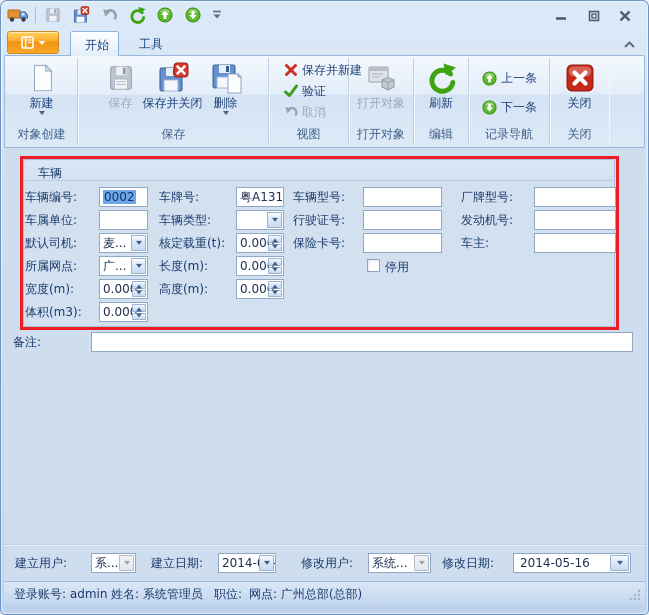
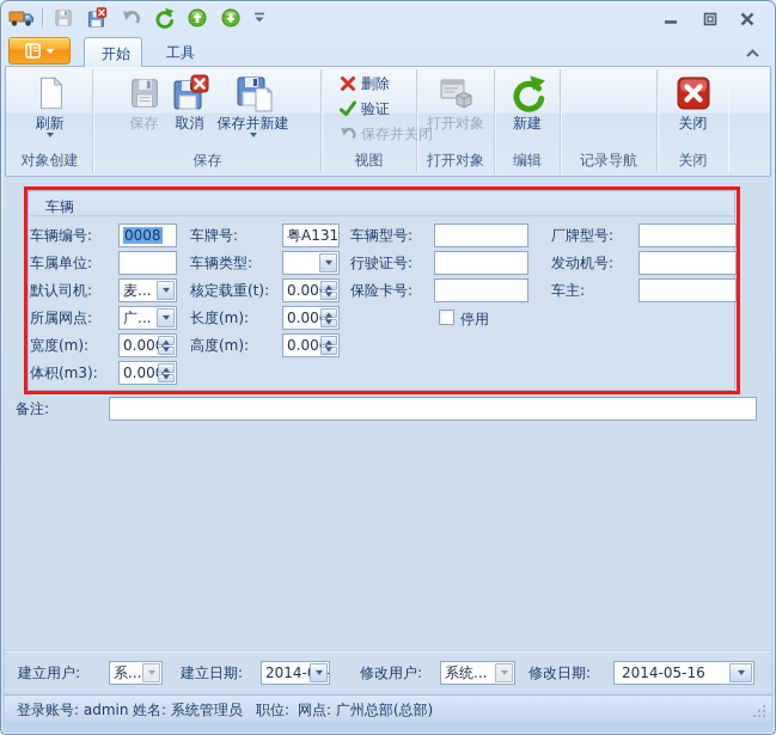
  开始
  工具
- 新建
+ 刷新
  对象创建
  保存
- 保存并关闭
+ 取消
- 删除
+ 保存并新建
  保存
- 保存并新建
+ 删除
  验证
- 取消
+ 保存并关闭
  视图
  打开对象
  打开对象
- 刷新
+ 新建
  编辑
- 上一条
- 下一条
  记录导航
  关闭
  关闭
  车辆
  车辆编号:
- 0002
+ 0008
  车牌号:
  粤A131
  车辆型号:
  厂牌型号:
  车属单位:
  车辆类型:
  行驶证号:
  发动机号:
  默认司机:
  麦...
  核定载重(t):
  0.00
  保险卡号:
  车主:
  所属网点:
  广...
  长度(m):
  0.00
  停用
  宽度(m):
  0.00
  高度(m):
  0.00
  体积(m3):
  0.00
  备注:
  建立用户:
  系...
  建立日期:
  修改用户:
  系统...
  修改日期:
  2014-05-16
  登录账号: admin
  姓名: 系统管理员
  职位:
  网点: 广州总部(总部)
